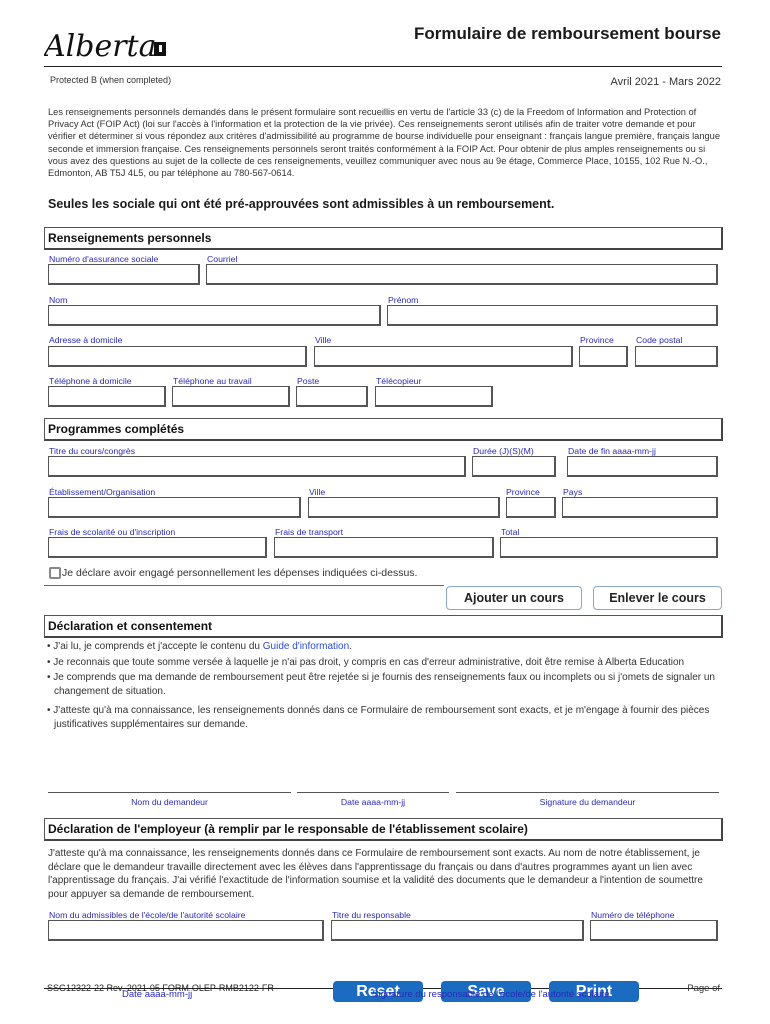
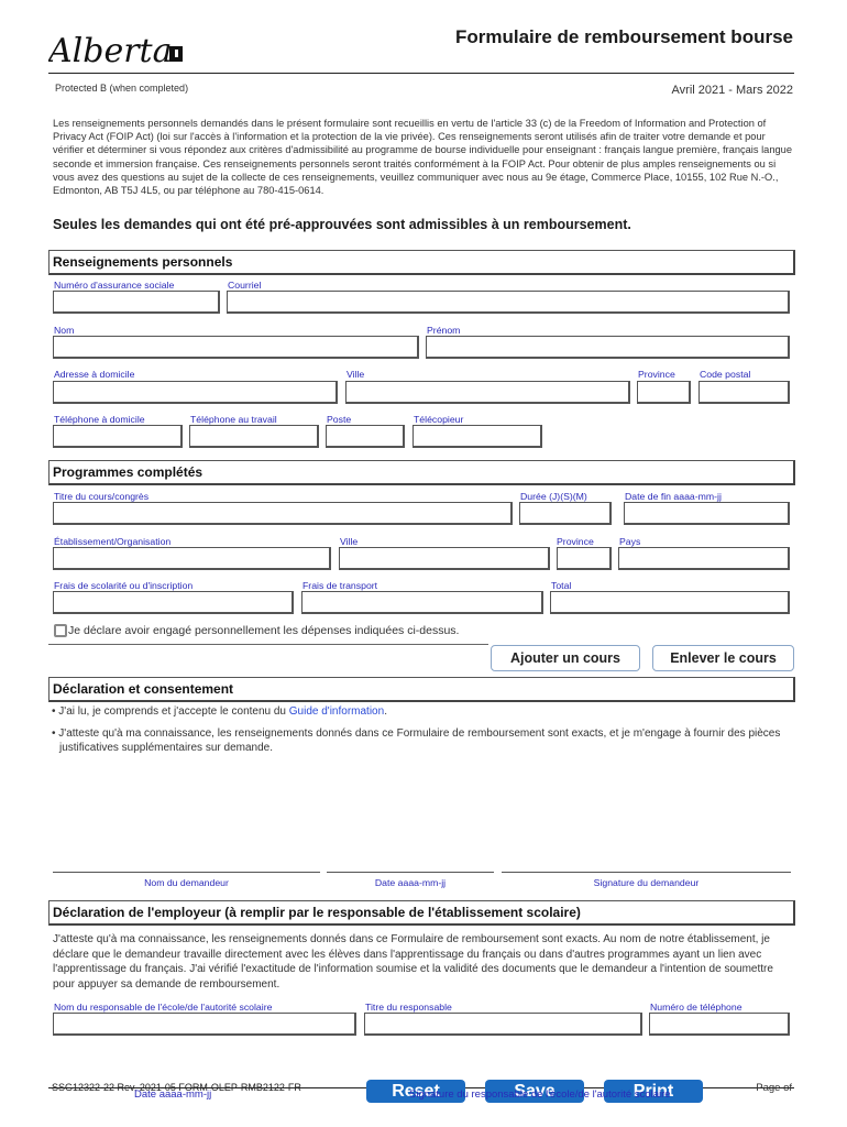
  Alberta
  Formulaire de remboursement bourse
  Protected B (when completed)
  Avril 2021 - Mars 2022
- Les renseignements personnels demandés dans le présent formulaire sont recueillis en vertu de l'article 33 (c) de la Freedom of Information and Protection of Privacy Act (FOIP Act) (loi sur l'accès à l'information et la protection de la vie privée). Ces renseignements seront utilisés afin de traiter votre demande et pour vérifier et déterminer si vous répondez aux critères d'admissibilité au programme de bourse individuelle pour enseignant : français langue première, français langue seconde et immersion française. Ces renseignements personnels seront traités conformément à la FOIP Act. Pour obtenir de plus amples renseignements ou si vous avez des questions au sujet de la collecte de ces renseignements, veuillez communiquer avec nous au 9e étage, Commerce Place, 10155, 102 Rue N.-O., Edmonton, AB T5J 4L5, ou par téléphone au 780-567-0614.
+ Les renseignements personnels demandés dans le présent formulaire sont recueillis en vertu de l'article 33 (c) de la Freedom of Information and Protection of Privacy Act (FOIP Act) (loi sur l'accès à l'information et la protection de la vie privée). Ces renseignements seront utilisés afin de traiter votre demande et pour vérifier et déterminer si vous répondez aux critères d'admissibilité au programme de bourse individuelle pour enseignant : français langue première, français langue seconde et immersion française. Ces renseignements personnels seront traités conformément à la FOIP Act. Pour obtenir de plus amples renseignements ou si vous avez des questions au sujet de la collecte de ces renseignements, veuillez communiquer avec nous au 9e étage, Commerce Place, 10155, 102 Rue N.-O., Edmonton, AB T5J 4L5, ou par téléphone au 780-415-0614.
- Seules les sociale qui ont été pré-approuvées sont admissibles à un remboursement.
+ Seules les demandes qui ont été pré-approuvées sont admissibles à un remboursement.
  Renseignements personnels
  Numéro d'assurance sociale
  Courriel
  Nom
  Prénom
  Adresse à domicile
  Ville
  Province
  Code postal
  Téléphone à domicile
  Téléphone au travail
  Poste
  Télécopieur
  Programmes complétés
  Titre du cours/congrès
  Durée (J)(S)(M)
  Date de fin aaaa-mm-jj
  Établissement/Organisation
  Ville
  Province
  Pays
  Frais de scolarité ou d'inscription
  Frais de transport
  Total
  Je déclare avoir engagé personnellement les dépenses indiquées ci-dessus.
  Ajouter un cours
  Enlever le cours
  Déclaration et consentement
  • J'ai lu, je comprends et j'accepte le contenu du Guide d'information.
- • Je reconnais que toute somme versée à laquelle je n'ai pas droit, y compris en cas d'erreur administrative, doit être remise à Alberta Education
- • Je comprends que ma demande de remboursement peut être rejetée si je fournis des renseignements faux ou incomplets ou si j'omets de signaler un changement de situation.
  • J'atteste qu'à ma connaissance, les renseignements donnés dans ce Formulaire de remboursement sont exacts, et je m'engage à fournir des pièces justificatives supplémentaires sur demande.
  Nom du demandeur
  Date aaaa-mm-jj
  Signature du demandeur
  Déclaration de l'employeur (à remplir par le responsable de l'établissement scolaire)
  J'atteste qu'à ma connaissance, les renseignements donnés dans ce Formulaire de remboursement sont exacts. Au nom de notre établissement, je déclare que le demandeur travaille directement avec les élèves dans l'apprentissage du français ou dans d'autres programmes ayant un lien avec l'apprentissage du français. J'ai vérifié l'exactitude de l'information soumise et la validité des documents que le demandeur a l'intention de soumettre pour appuyer sa demande de remboursement.
- Nom du admissibles de l'école/de l'autorité scolaire
+ Nom du responsable de l'école/de l'autorité scolaire
  Titre du responsable
  Numéro de téléphone
  SSG12322-22 Rev. 2021-05 FORM-OLEP-RMB2122-FR
  Date aaaa-mm-jj
  Reset
  Save
  Print
  Signature du responsable de l'école/de l'autorité scolaire
  Page of
